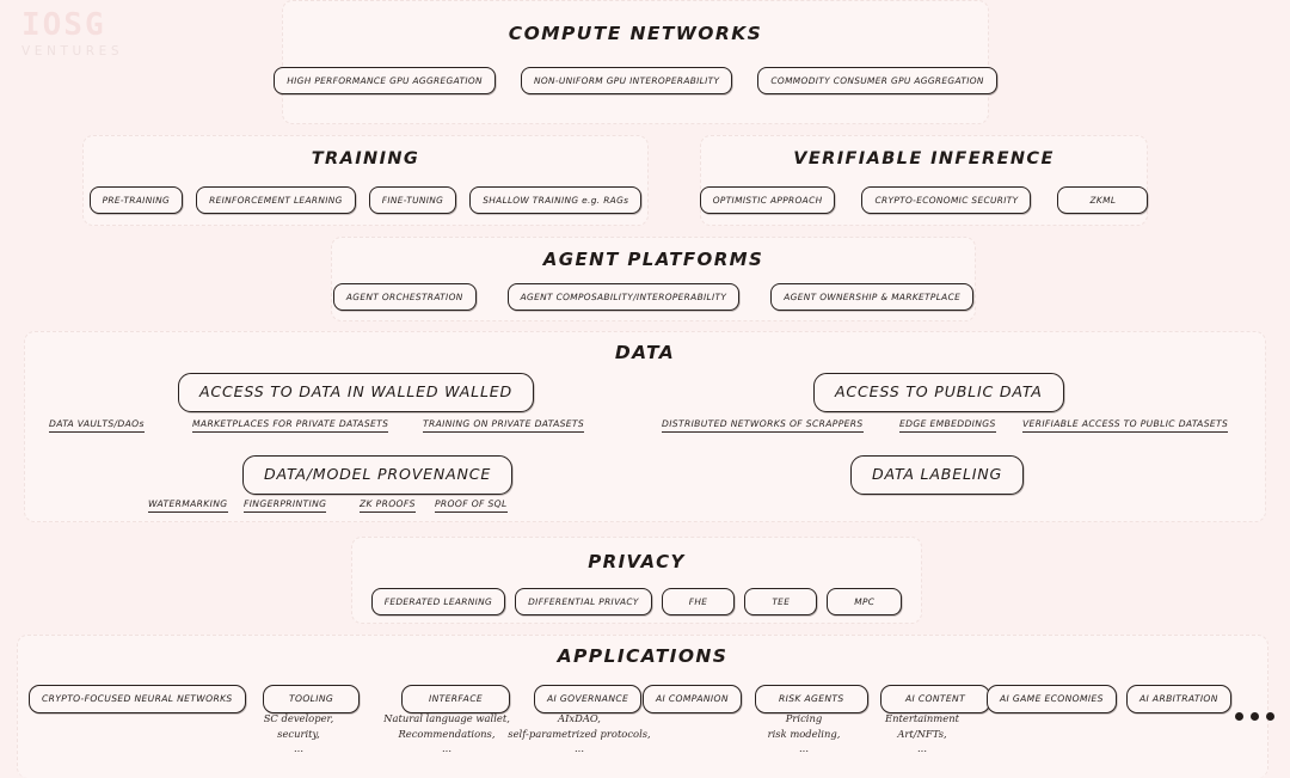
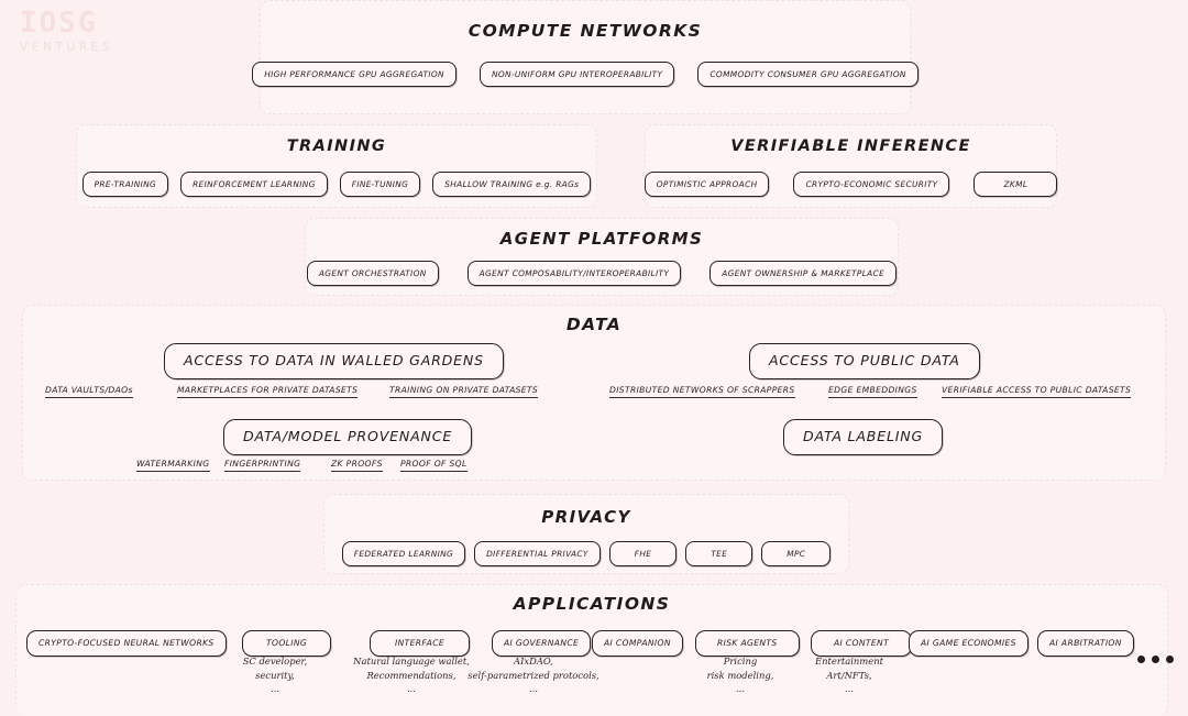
  COMPUTE NETWORKS
  HIGH PERFORMANCE GPU AGGREGATION
  NON-UNIFORM GPU INTEROPERABILITY
  COMMODITY CONSUMER GPU AGGREGATION
  TRAINING
  PRE-TRAINING
  REINFORCEMENT LEARNING
  FINE-TUNING
  SHALLOW TRAINING e.g. RAGs
  VERIFIABLE INFERENCE
  OPTIMISTIC APPROACH
  CRYPTO-ECONOMIC SECURITY
  ZKML
  AGENT PLATFORMS
  AGENT ORCHESTRATION
  AGENT COMPOSABILITY/INTEROPERABILITY
  AGENT OWNERSHIP & MARKETPLACE
  DATA
- ACCESS TO DATA IN WALLED WALLED
+ ACCESS TO DATA IN WALLED GARDENS
  DATA VAULTS/DAOs
  MARKETPLACES FOR PRIVATE DATASETS
  TRAINING ON PRIVATE DATASETS
  DATA/MODEL PROVENANCE
  WATERMARKING
  FINGERPRINTING
  ZK PROOFS
  PROOF OF SQL
  ACCESS TO PUBLIC DATA
  DISTRIBUTED NETWORKS OF SCRAPPERS
  EDGE EMBEDDINGS
  VERIFIABLE ACCESS TO PUBLIC DATASETS
  DATA LABELING
  PRIVACY
  FEDERATED LEARNING
  DIFFERENTIAL PRIVACY
  FHE
  TEE
  MPC
  APPLICATIONS
  CRYPTO-FOCUSED NEURAL NETWORKS
  TOOLING
  SC developer,
  security,
  ...
  INTERFACE
  Natural language wallet,
  Recommendations,
  ...
  AI GOVERNANCE
  AIxDAO,
  self-parametrized protocols,
  ...
  AI COMPANION
  RISK AGENTS
  Pricing
  risk modeling,
  ...
  AI CONTENT
  Entertainment
  Art/NFTs,
  ...
  AI GAME ECONOMIES
  AI ARBITRATION
